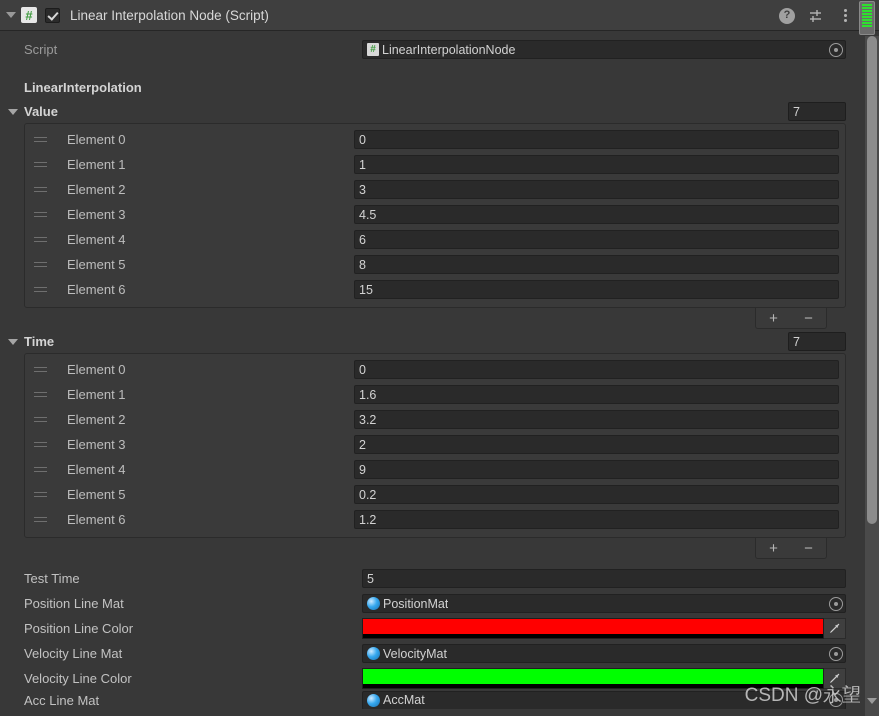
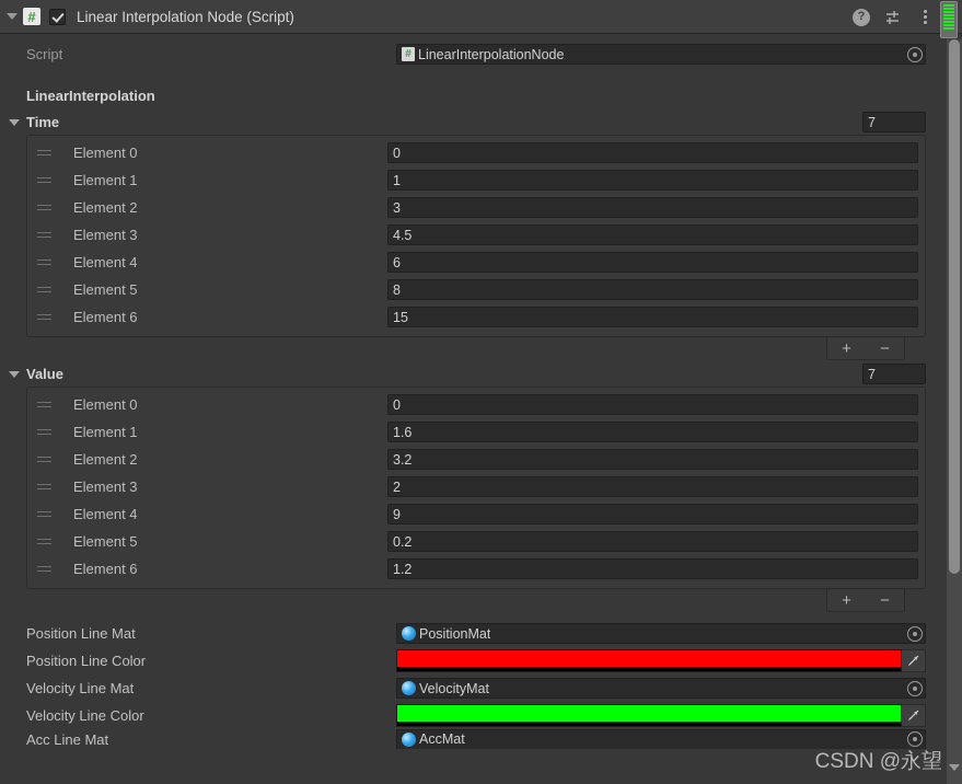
  Linear Interpolation Node (Script)
  Script
  LinearInterpolationNode
  LinearInterpolation
- Value
+ Time
  7
  Element 0
  0
  Element 1
  1
  Element 2
  3
  Element 3
  4.5
  Element 4
  6
  Element 5
  8
  Element 6
  15
  +
  −
- Time
+ Value
  7
  Element 0
  0
  Element 1
  1.6
  Element 2
  3.2
  Element 3
  2
  Element 4
  9
  Element 5
  0.2
  Element 6
  1.2
  +
  −
- Test Time
- 5
  Position Line Mat
  PositionMat
  Position Line Color
  Velocity Line Mat
  VelocityMat
  Velocity Line Color
  Acc Line Mat
  AccMat
  CSDN @永望
